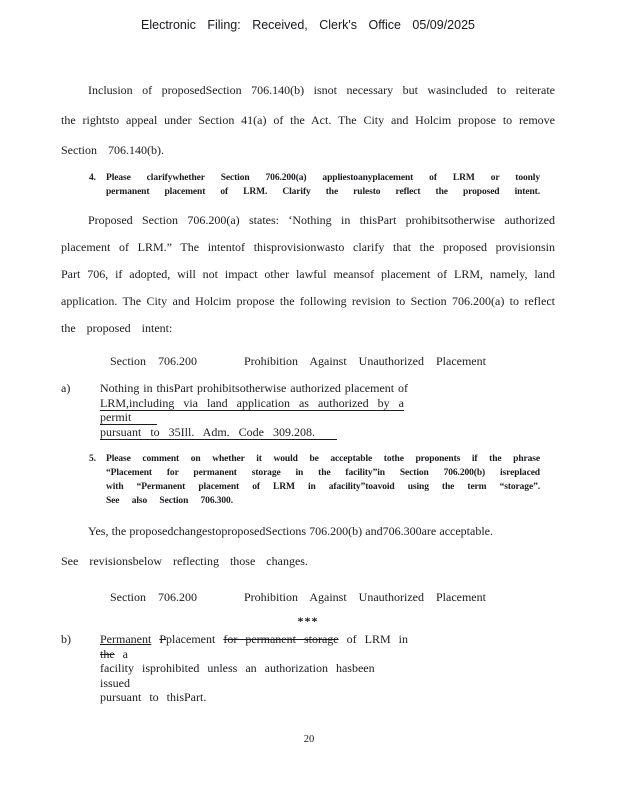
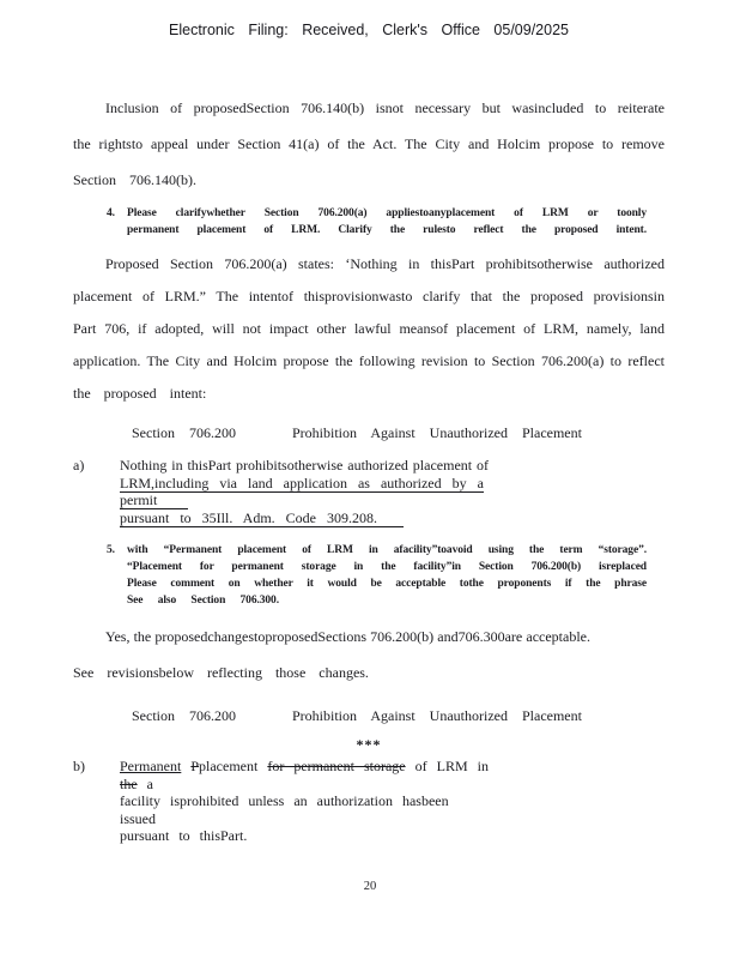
  Electronic Filing: Received, Clerk's Office 05/09/2025
  Inclusion of proposedSection 706.140(b) isnot necessary but wasincluded to reiterate
  the rightsto appeal under Section 41(a) of the Act. The City and Holcim propose to remove
  Section 706.140(b).
  4.
  Please clarifywhether Section 706.200(a) appliestoanyplacement of LRM or toonly
  permanent placement of LRM. Clarify the rulesto reflect the proposed intent.
  Proposed Section 706.200(a) states: ‘Nothing in thisPart prohibitsotherwise authorized
  placement of LRM.” The intentof thisprovisionwasto clarify that the proposed provisionsin
  Part 706, if adopted, will not impact other lawful meansof placement of LRM, namely, land
  application. The City and Holcim propose the following revision to Section 706.200(a) to reflect
  the proposed intent:
  Section 706.200
  Prohibition Against Unauthorized Placement
  a)
  Nothing in thisPart prohibitsotherwise authorized placement of
  LRM,including via land application as authorized by a permit
  pursuant to 35Ill. Adm. Code 309.208.
  5.
- Please comment on whether it would be acceptable tothe proponents if the phrase
+ with “Permanent placement of LRM in afacility”toavoid using the term “storage”.
  “Placement for permanent storage in the facility”in Section 706.200(b) isreplaced
- with “Permanent placement of LRM in afacility”toavoid using the term “storage”.
+ Please comment on whether it would be acceptable tothe proponents if the phrase
  See also Section 706.300.
  Yes, the proposedchangestoproposedSections 706.200(b) and706.300are acceptable.
  See revisionsbelow reflecting those changes.
  Section 706.200
  Prohibition Against Unauthorized Placement
  ***
  b)
  Permanent Pplacement for permanent storage of LRM in the a
  facility isprohibited unless an authorization hasbeen issued
  pursuant to thisPart.
  20
